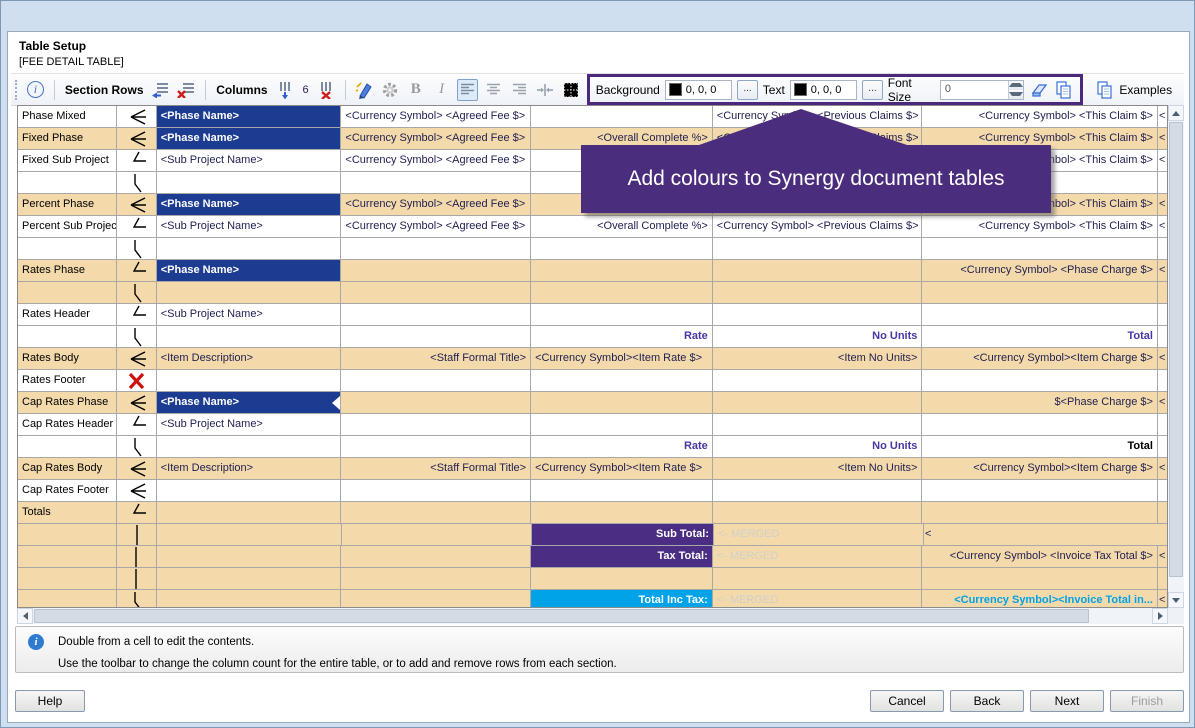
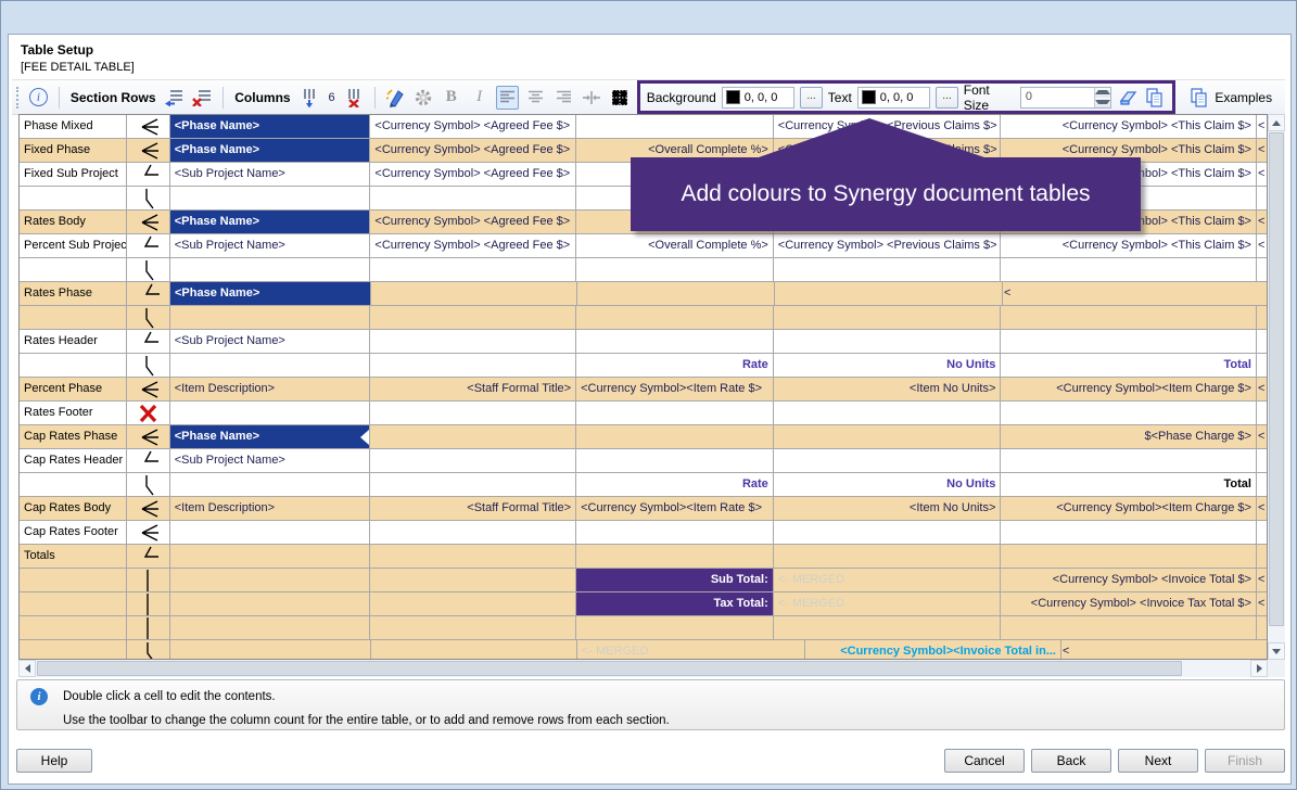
  Table Setup
  [FEE DETAIL TABLE]
  i
  Section Rows
  Columns
  6
  B
  I
  Background
  0, 0, 0
  ...
  Text
  0, 0, 0
  ...
  Font Size
  0
  Examples
  Phase Mixed
  <Phase Name>
  <Currency Symbol> <Agreed Fee $>
  <Currency Symbol> <Previous Claims $>
  <Currency Symbol> <This Claim $>
  <
  Fixed Phase
  <Phase Name>
  <Currency Symbol> <Agreed Fee $>
  <Overall Complete %>
  <Currency Symbol> <Previous Claims $>
  <Currency Symbol> <This Claim $>
  <
  Fixed Sub Project
  <Sub Project Name>
  <Currency Symbol> <Agreed Fee $>
  <
- Percent Phase
+ Rates Body
  <Phase Name>
  <Currency Symbol> <Agreed Fee $>
  <
  Percent Sub Projec
  <Sub Project Name>
  <Currency Symbol> <Agreed Fee $>
  <Overall Complete %>
  <Currency Symbol> <Previous Claims $>
  <Currency Symbol> <This Claim $>
  <
  Rates Phase
  <Phase Name>
- <Currency Symbol> <Phase Charge $>
  <
  Rates Header
  <Sub Project Name>
  Rate
  No Units
  Total
- Rates Body
+ Percent Phase
  <Item Description>
  <Staff Formal Title>
  <Currency Symbol><Item Rate $>
  <Item No Units>
  <Currency Symbol><Item Charge $>
  <
  Rates Footer
  Cap Rates Phase
  <Phase Name>
  $<Phase Charge $>
  <
  Cap Rates Header
  <Sub Project Name>
  Rate
  No Units
  Total
  Cap Rates Body
  <Item Description>
  <Staff Formal Title>
  <Currency Symbol><Item Rate $>
  <Item No Units>
  <Currency Symbol><Item Charge $>
  <
  Cap Rates Footer
  Totals
  Sub Total:
  <- MERGED
+ <Currency Symbol> <Invoice Total $>
  <
  Tax Total:
  <- MERGED
  <Currency Symbol> <Invoice Tax Total $>
  <
- Total Inc Tax:
  <- MERGED
  <Currency Symbol><Invoice Total in...
  <
  Add colours to Synergy document tables
  i
- Double from a cell to edit the contents.
+ Double click a cell to edit the contents.
  Use the toolbar to change the column count for the entire table, or to add and remove rows from each section.
  Help
  Cancel
  Back
  Next
  Finish
